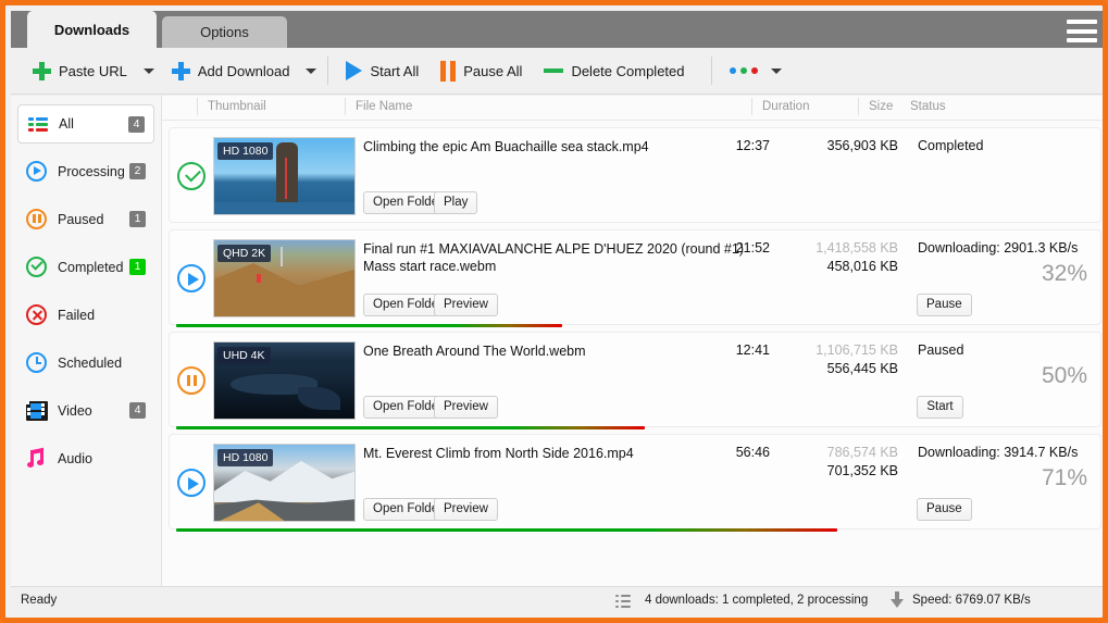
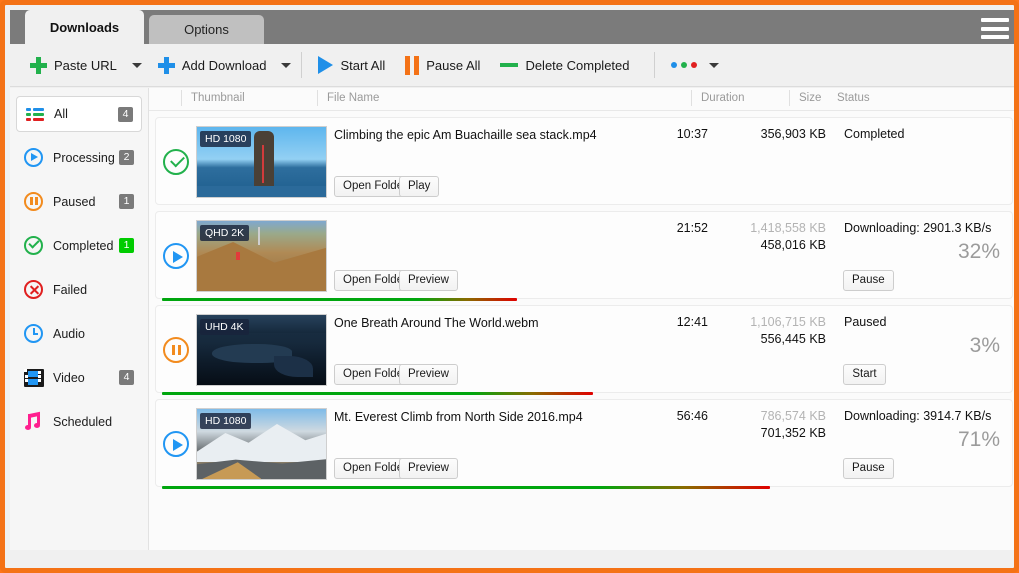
  Downloads
  Options
  Paste URL
  Add Download
  Start All
  Pause All
  Delete Completed
  All
  4
  Processing
  2
  Paused
  1
  Completed
  1
  Failed
- Scheduled
+ Audio
  Video
  4
- Audio
+ Scheduled
  Thumbnail
  File Name
  Duration
  Size
  Status
  HD 1080
  Climbing the epic Am Buachaille sea stack.mp4
- 12:37
+ 10:37
  356,903 KB
  Completed
  Open Fold
  Play
  QHD 2K
- Final run #1 MAXIAVALANCHE ALPE D'HUEZ 2020 (round #1) Mass start race.webm
  21:52
  1,418,558 KB
  458,016 KB
  Downloading: 2901.3 KB/s
  32%
  Open Fold
  Preview
  Pause
  UHD 4K
  One Breath Around The World.webm
  12:41
  1,106,715 KB
  556,445 KB
  Paused
- 50%
+ 3%
  Open Fold
  Preview
  Start
  HD 1080
  Mt. Everest Climb from North Side 2016.mp4
  56:46
  786,574 KB
  701,352 KB
  Downloading: 3914.7 KB/s
  71%
  Open Fold
  Preview
  Pause
- Ready
- 4 downloads: 1 completed, 2 processing
- Speed: 6769.07 KB/s
